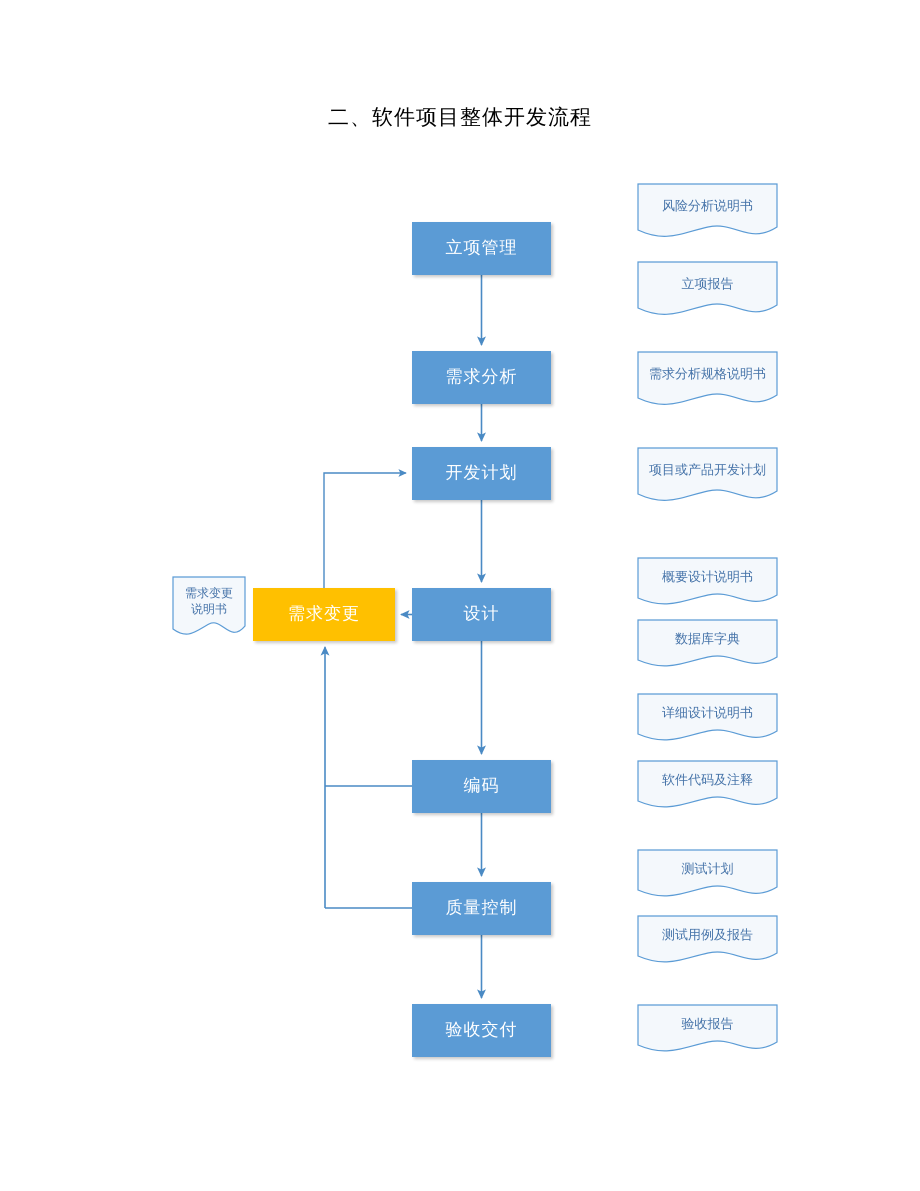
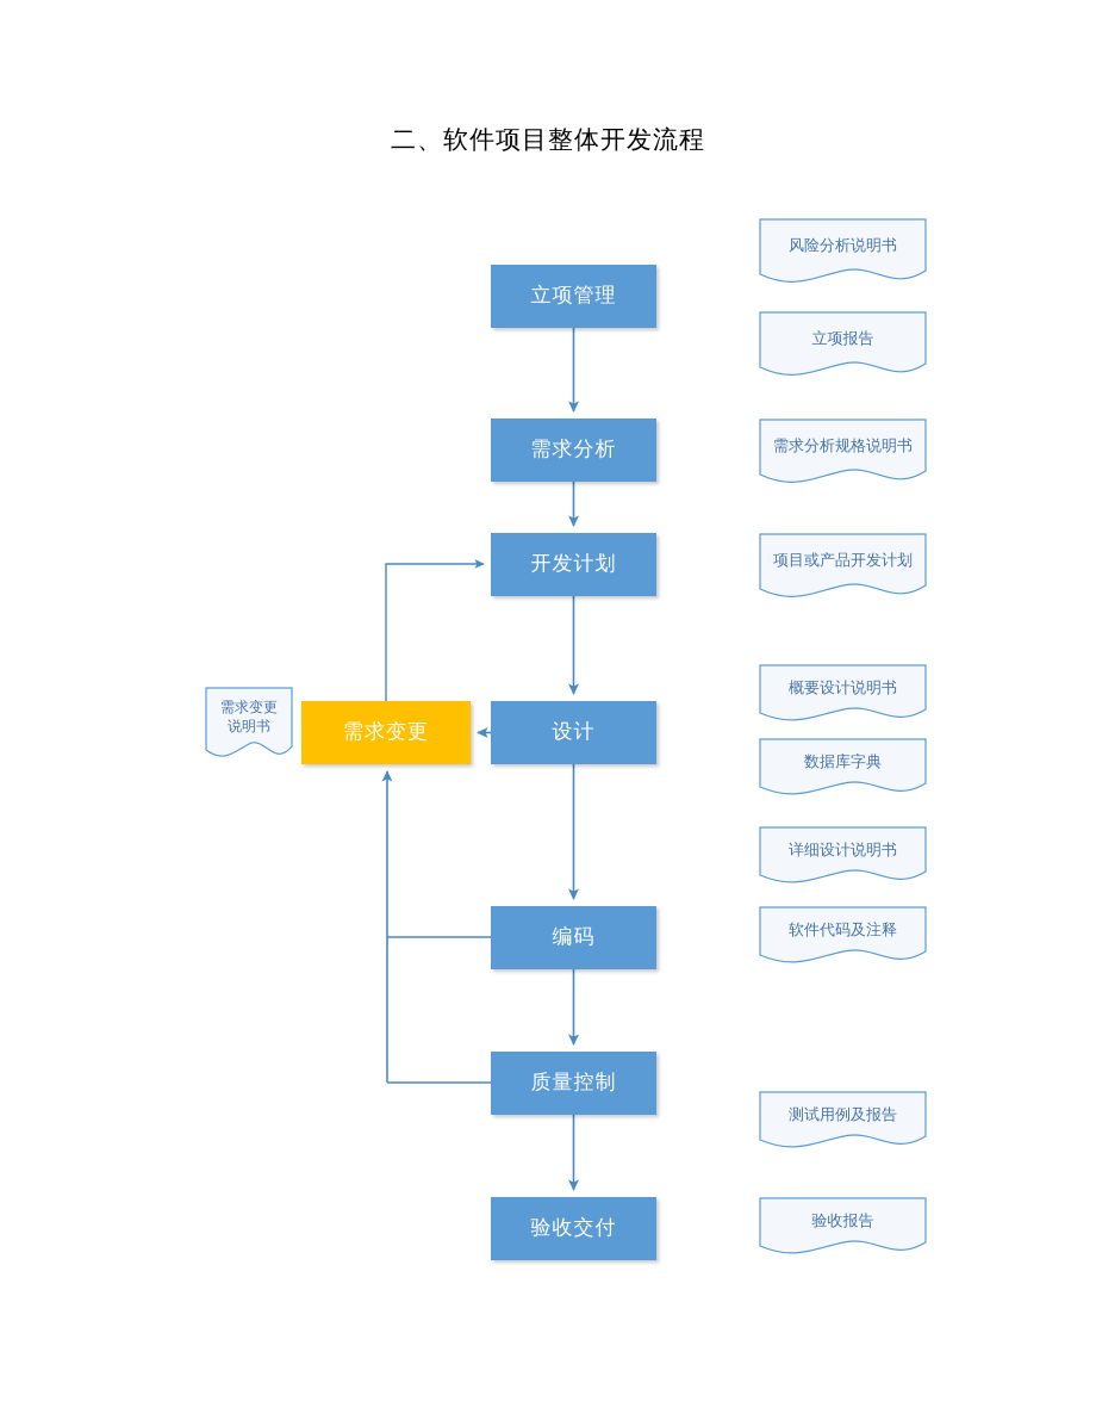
  二、软件项目整体开发流程
  立项管理
  需求分析
  开发计划
  设计
  需求变更
  编码
  质量控制
  验收交付
  风险分析说明书
  立项报告
  需求分析规格说明书
  项目或产品开发计划
  概要设计说明书
  数据库字典
  详细设计说明书
  软件代码及注释
- 测试计划
  测试用例及报告
  验收报告
  需求变更
  说明书
